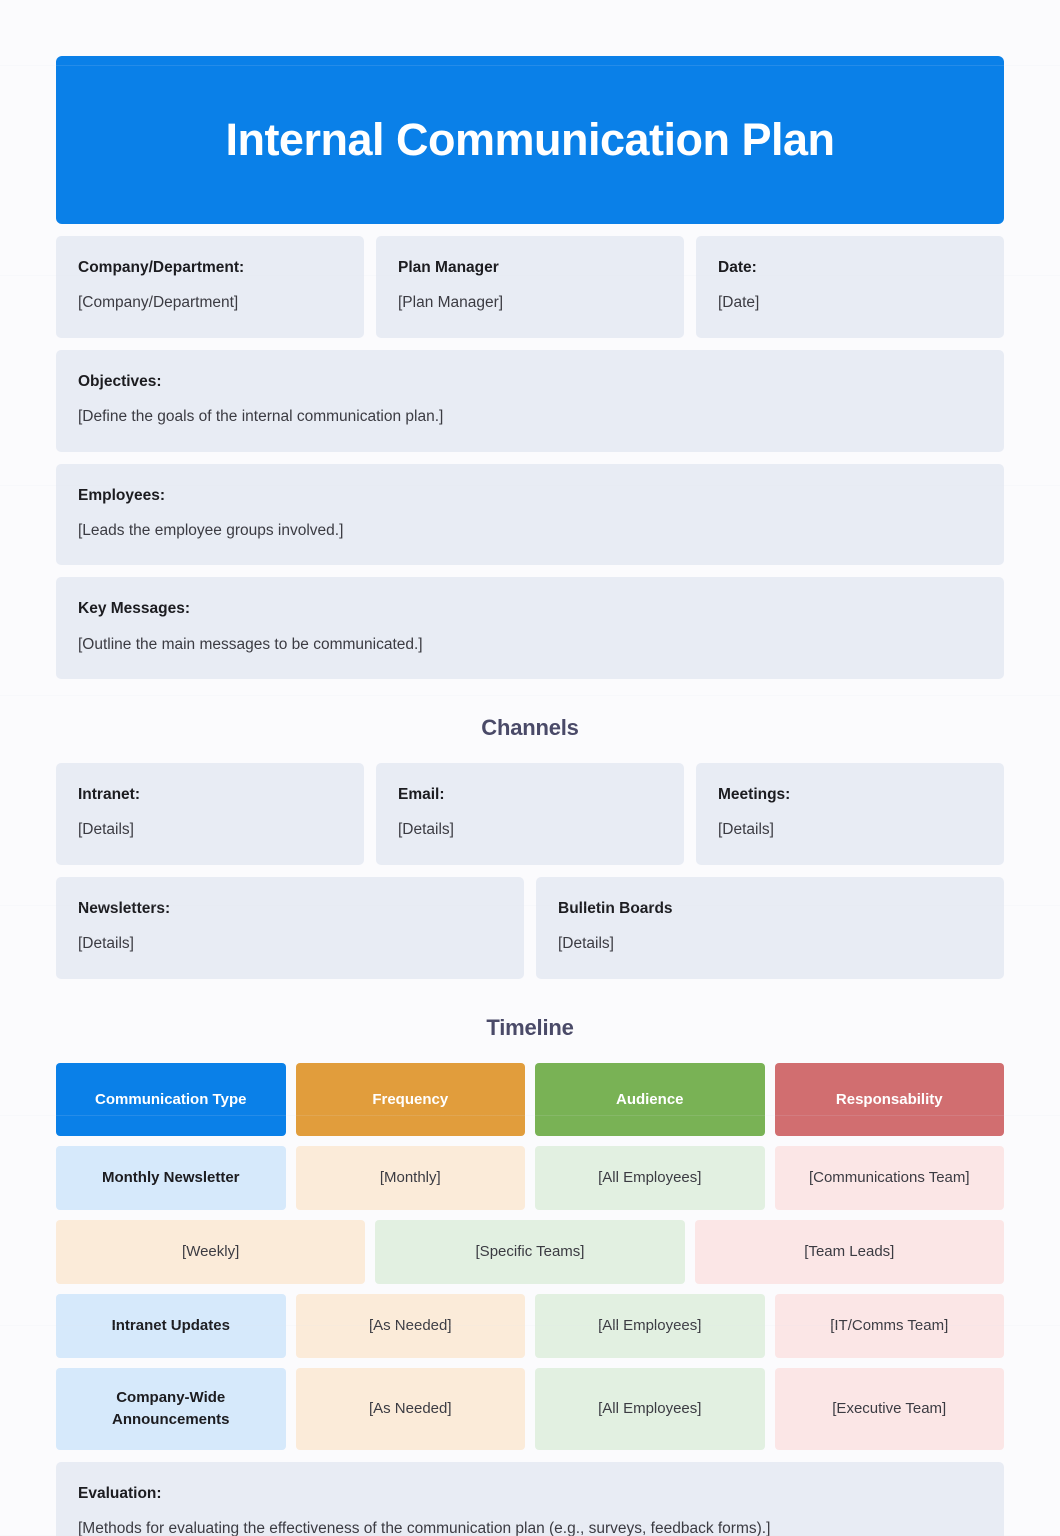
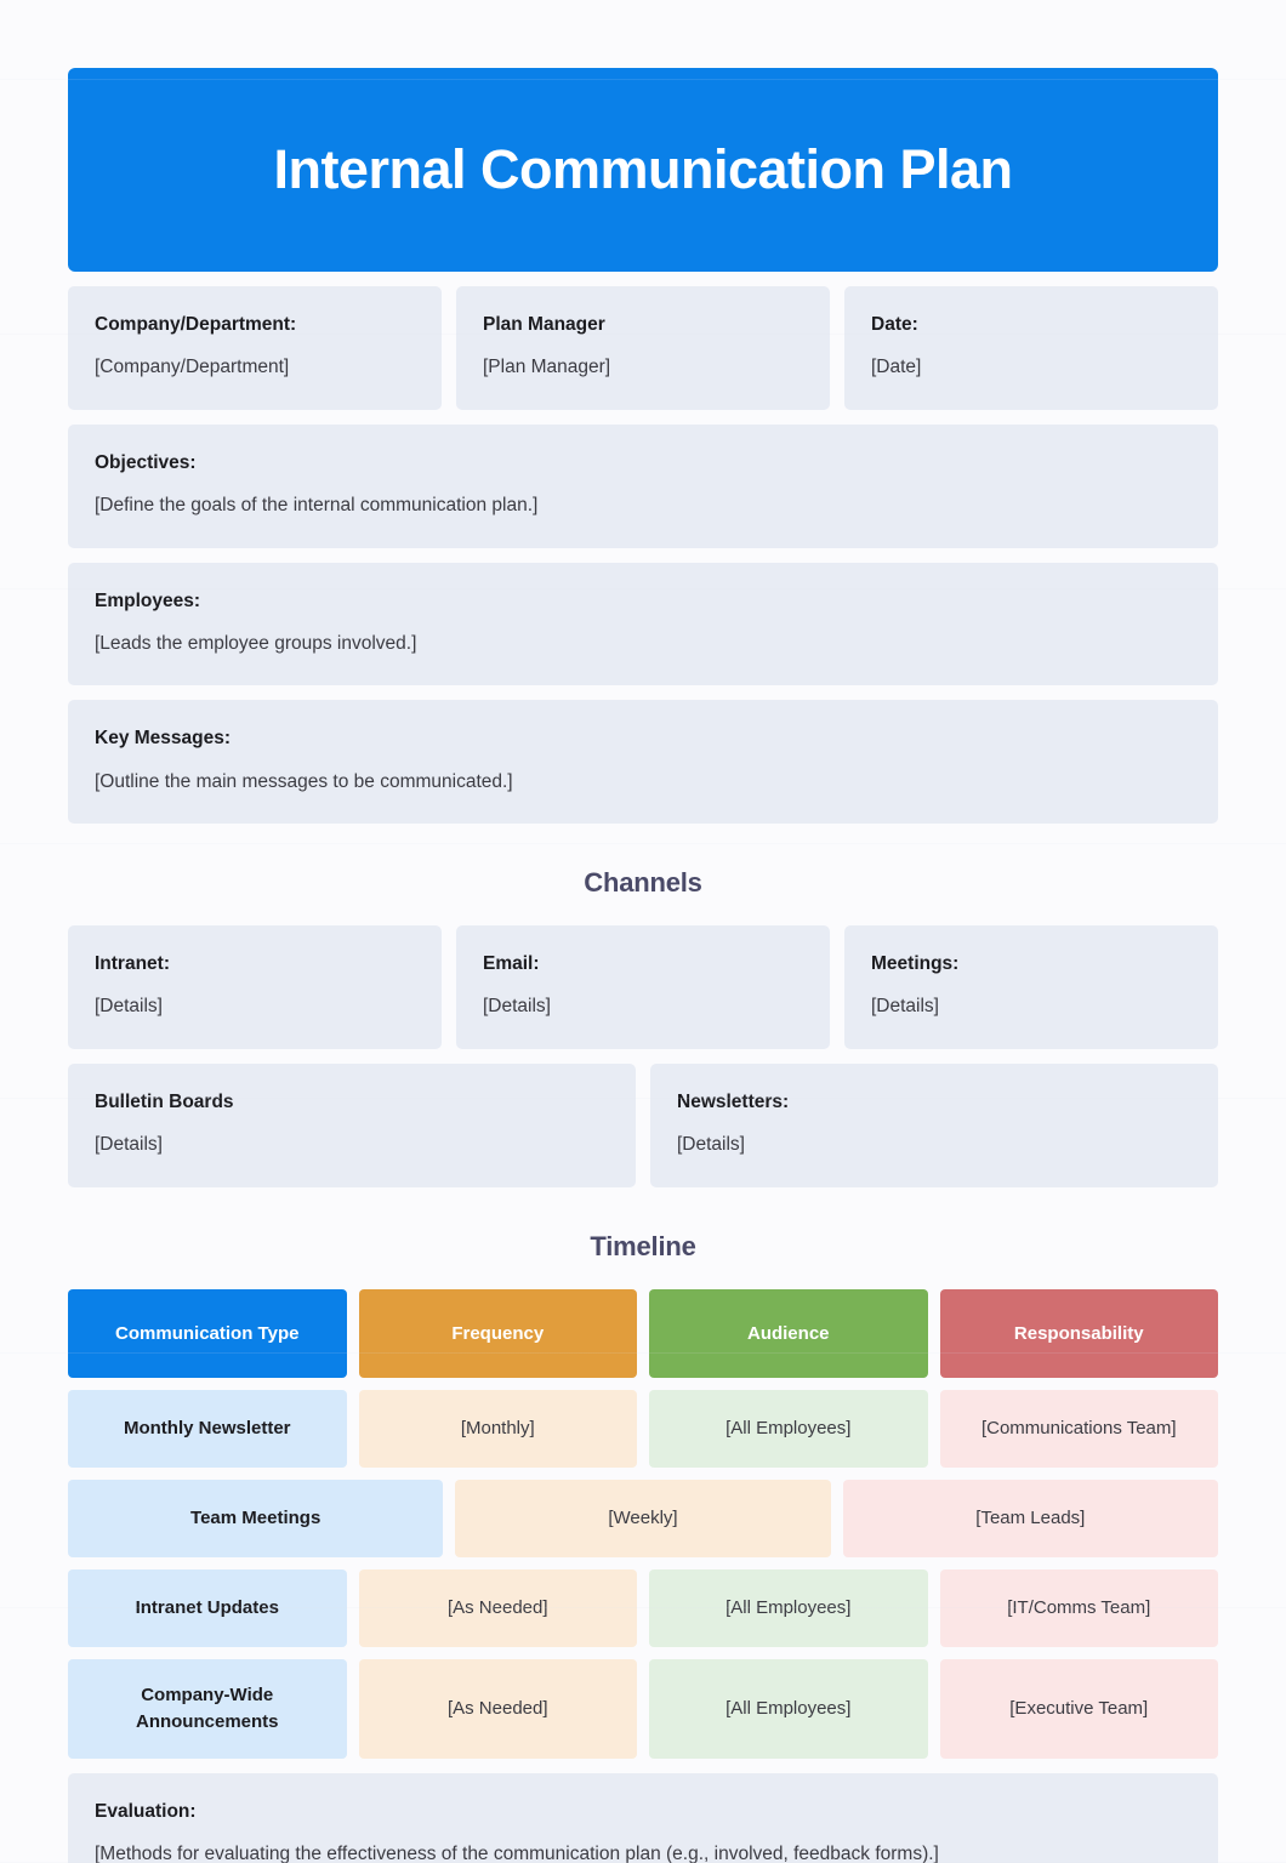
  Internal Communication Plan
  Company/Department:
  [Company/Department]
  Plan Manager
  [Plan Manager]
  Date:
  [Date]
  Objectives:
  [Define the goals of the internal communication plan.]
  Employees:
  [Leads the employee groups involved.]
  Key Messages:
  [Outline the main messages to be communicated.]
  Channels
  Intranet:
  [Details]
  Email:
  [Details]
  Meetings:
  [Details]
- Newsletters:
+ Bulletin Boards
  [Details]
- Bulletin Boards
+ Newsletters:
  [Details]
  Timeline
  Communication Type
  Frequency
  Audience
  Responsability
  Monthly Newsletter
  [Monthly]
  [All Employees]
  [Communications Team]
+ Team Meetings
  [Weekly]
- [Specific Teams]
  [Team Leads]
  Intranet Updates
  [As Needed]
  [All Employees]
  [IT/Comms Team]
  Company-Wide Announcements
  [As Needed]
  [All Employees]
  [Executive Team]
  Evaluation:
- [Methods for evaluating the effectiveness of the communication plan (e.g., surveys, feedback forms).]
+ [Methods for evaluating the effectiveness of the communication plan (e.g., involved, feedback forms).]
